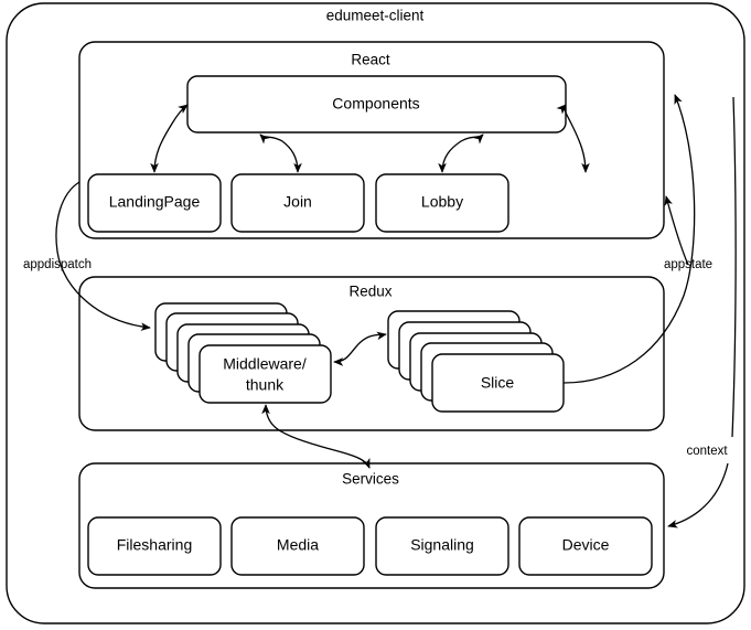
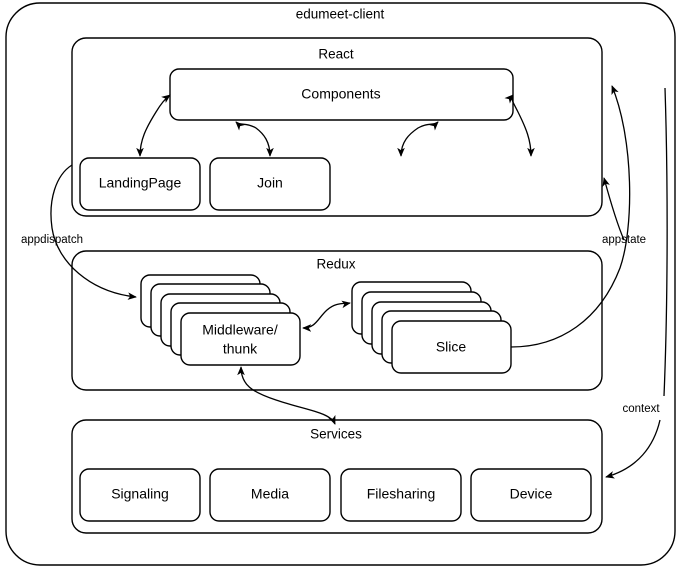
  edumeet-client
  React
  Components
  LandingPage
  Join
- Lobby
  Redux
  Middleware/
  thunk
  Slice
  Services
- Filesharing
+ Signaling
  Media
- Signaling
+ Filesharing
  Device
  appdispatch
  appstate
  context
